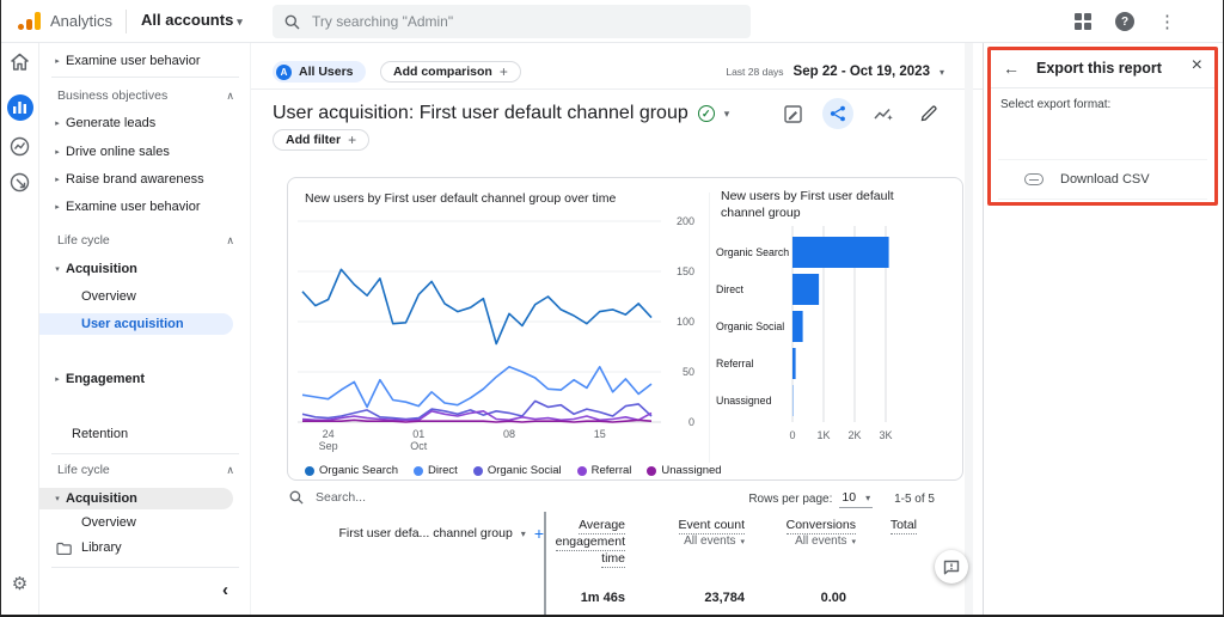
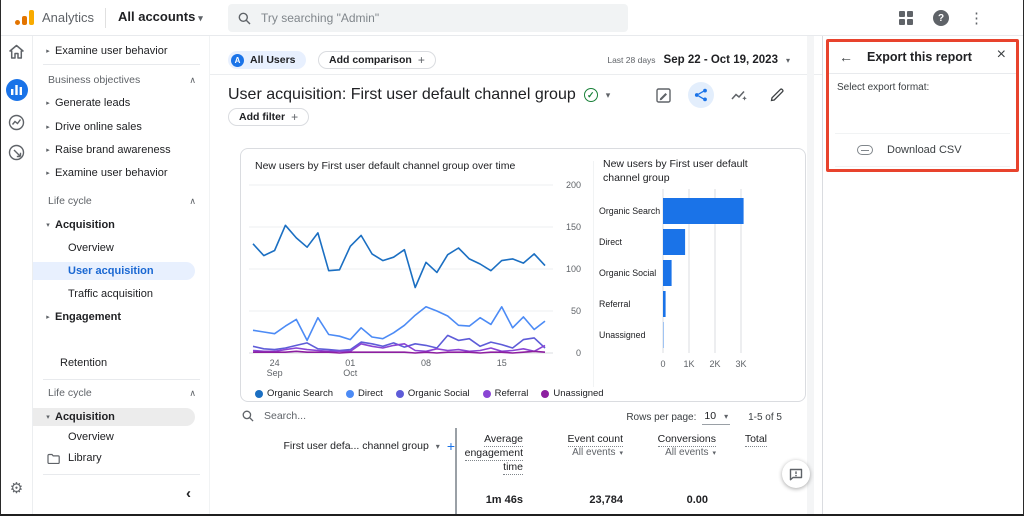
  Analytics
  All accounts ▾
  Try searching "Admin"
  ?
  ⋮
  ⚙
  Examine user behavior
  Business objectives
  ∧
  Generate leads
  Drive online sales
  Raise brand awareness
  Examine user behavior
  Life cycle
  ∧
  Acquisition
  Overview
  User acquisition
+ Traffic acquisition
  Engagement
  Retention
  Life cycle
  ∧
  Acquisition
  Overview
  Library
  ‹
  A
  All Users
  Add comparison
  +
  Last 28 days
  Sep 22 - Oct 19, 2023
  ▾
  User acquisition: First user default channel group
  ✓
  ▾
  Add filter
  +
  New users by First user default channel group over time
  New users by First user default channel group
  0
  50
  100
  150
  200
  24
  Sep
  01
  Oct
  08
  15
  0
  1K
  2K
  3K
  Organic Search
  Direct
  Organic Social
  Referral
  Unassigned
  Organic Search
  Direct
  Organic Social
  Referral
  Unassigned
  Search...
  Rows per page:
  10 ▾
  1-5 of 5
  First user defa... channel group
  ▾
  +
  Average
  engagement
  time
  Event count
  All events
  Conversions
  All events
  Total
  1m 46s
  23,784
  0.00
  ←
  Export this report
  ×
  Select export format:
  Download CSV
